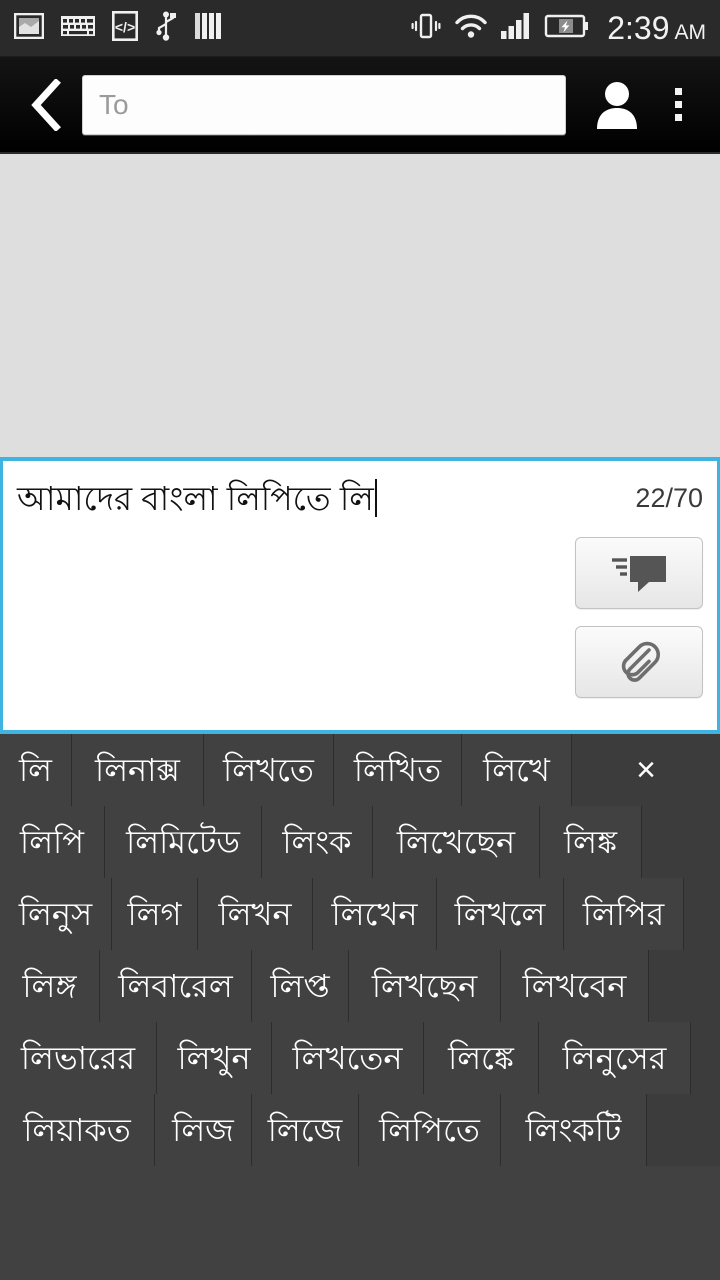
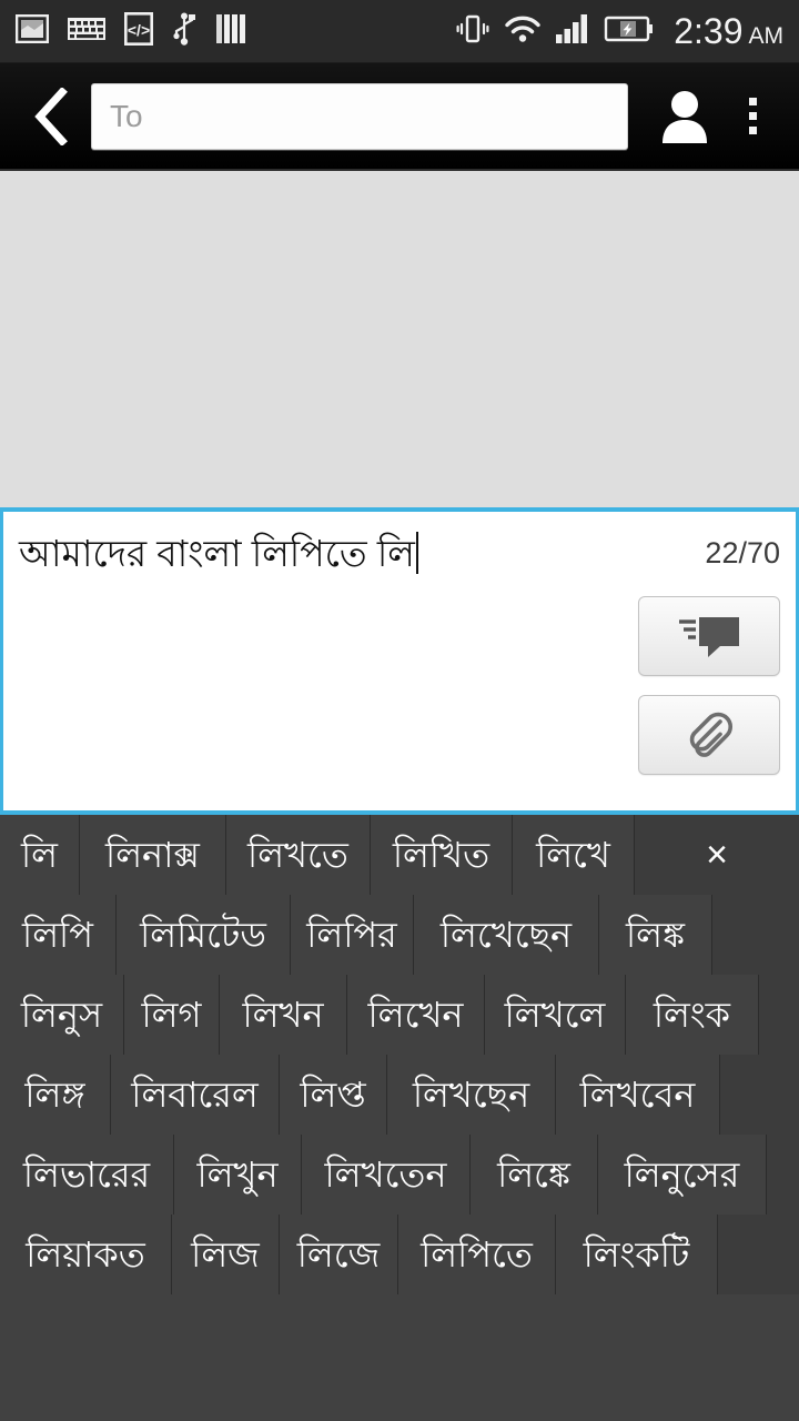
  </>
  2:39 AM
  To
  আমাদের বাংলা লিপিতে লি
  22/70
  লি
  লিনাক্স
  লিখতে
  লিখিত
  লিখে
  ×
  লিপি
  লিমিটেড
- লিংক
+ লিপির
  লিখেছেন
  লিঙ্ক
  লিনুস
  লিগ
  লিখন
  লিখেন
  লিখলে
- লিপির
+ লিংক
  লিঙ্গ
  লিবারেল
  লিপ্ত
  লিখছেন
  লিখবেন
  লিভারের
  লিখুন
  লিখতেন
  লিঙ্কে
  লিনুসের
  লিয়াকত
  লিজ
  লিজে
  লিপিতে
  লিংকটি
